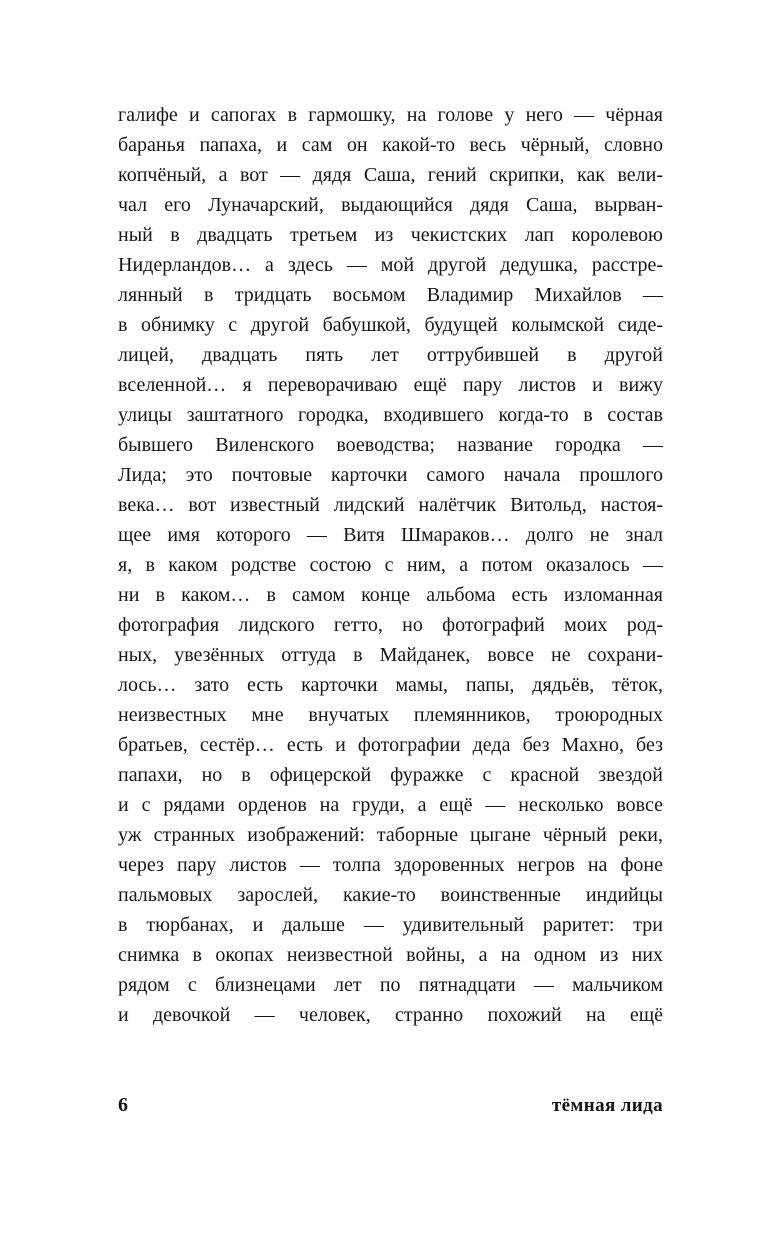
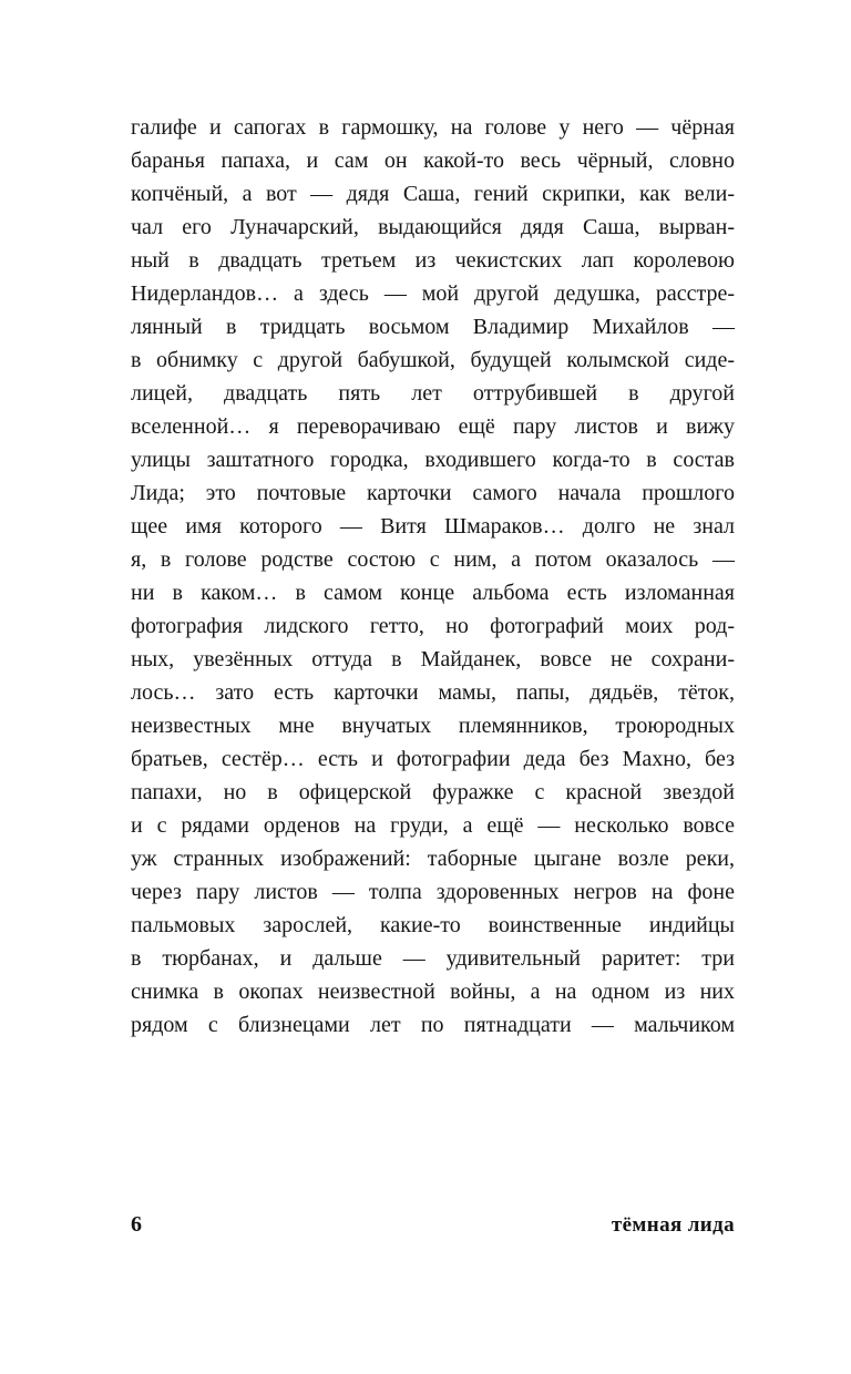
  галифе и сапогах в гармошку, на голове у него — чёрная
  баранья папаха, и сам он какой-то весь чёрный, словно
  копчёный, а вот — дядя Саша, гений скрипки, как вели-
  чал его Луначарский, выдающийся дядя Саша, вырван-
  ный в двадцать третьем из чекистских лап королевою
  Нидерландов… а здесь — мой другой дедушка, расстре-
  лянный в тридцать восьмом Владимир Михайлов —
  в обнимку с другой бабушкой, будущей колымской сиде-
  лицей, двадцать пять лет оттрубившей в другой
  вселенной… я переворачиваю ещё пару листов и вижу
  улицы заштатного городка, входившего когда-то в состав
- бывшего Виленского воеводства; название городка —
  Лида; это почтовые карточки самого начала прошлого
- века… вот известный лидский налётчик Витольд, настоя-
  щее имя которого — Витя Шмараков… долго не знал
- я, в каком родстве состою с ним, а потом оказалось —
+ я, в голове родстве состою с ним, а потом оказалось —
  ни в каком… в самом конце альбома есть изломанная
  фотография лидского гетто, но фотографий моих род-
  ных, увезённых оттуда в Майданек, вовсе не сохрани-
  лось… зато есть карточки мамы, папы, дядьёв, тёток,
  неизвестных мне внучатых племянников, троюродных
  братьев, сестёр… есть и фотографии деда без Махно, без
  папахи, но в офицерской фуражке с красной звездой
  и с рядами орденов на груди, а ещё — несколько вовсе
- уж странных изображений: таборные цыгане чёрный реки,
+ уж странных изображений: таборные цыгане возле реки,
  через пару листов — толпа здоровенных негров на фоне
  пальмовых зарослей, какие-то воинственные индийцы
  в тюрбанах, и дальше — удивительный раритет: три
  снимка в окопах неизвестной войны, а на одном из них
  рядом с близнецами лет по пятнадцати — мальчиком
- и девочкой — человек, странно похожий на ещё
  6
  тёмная лида
